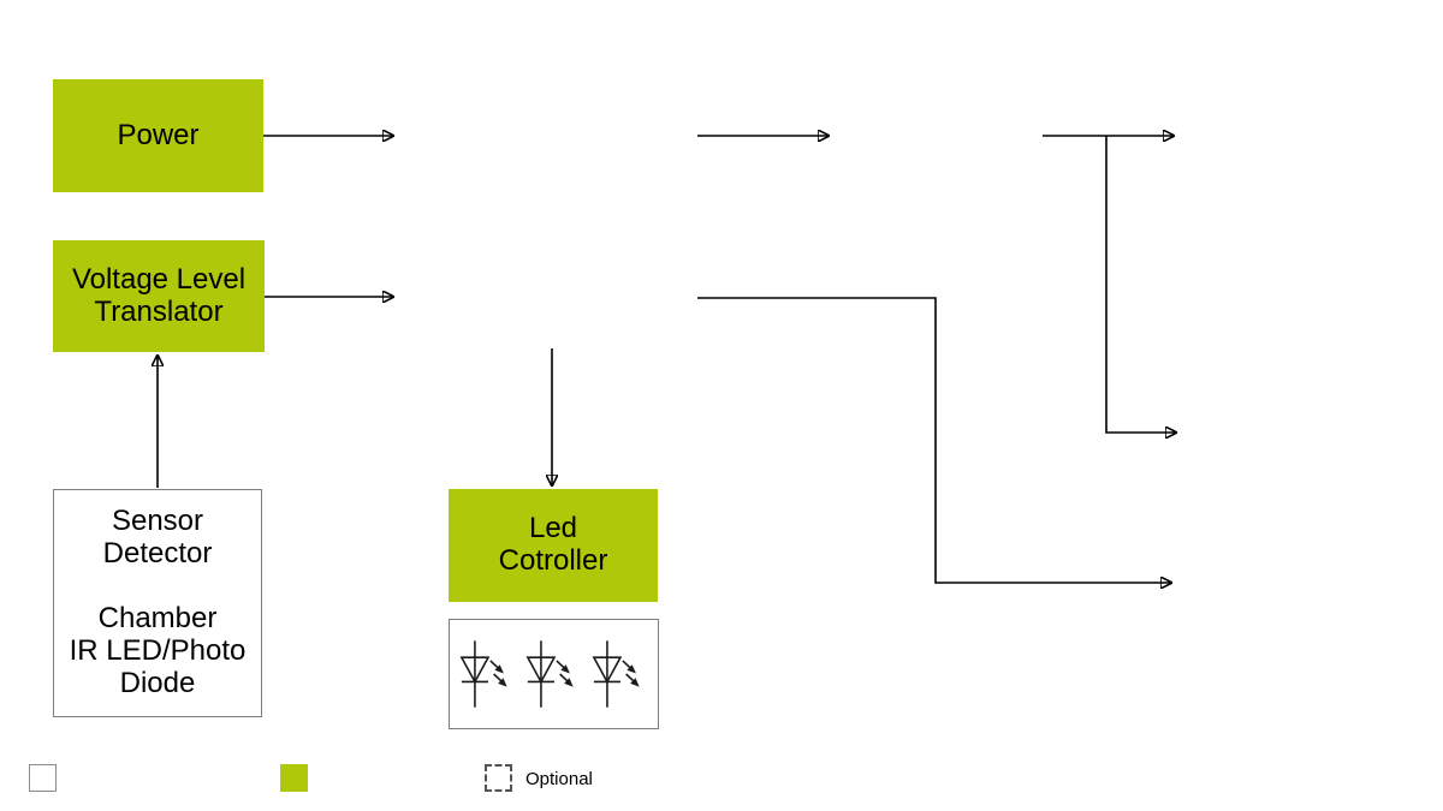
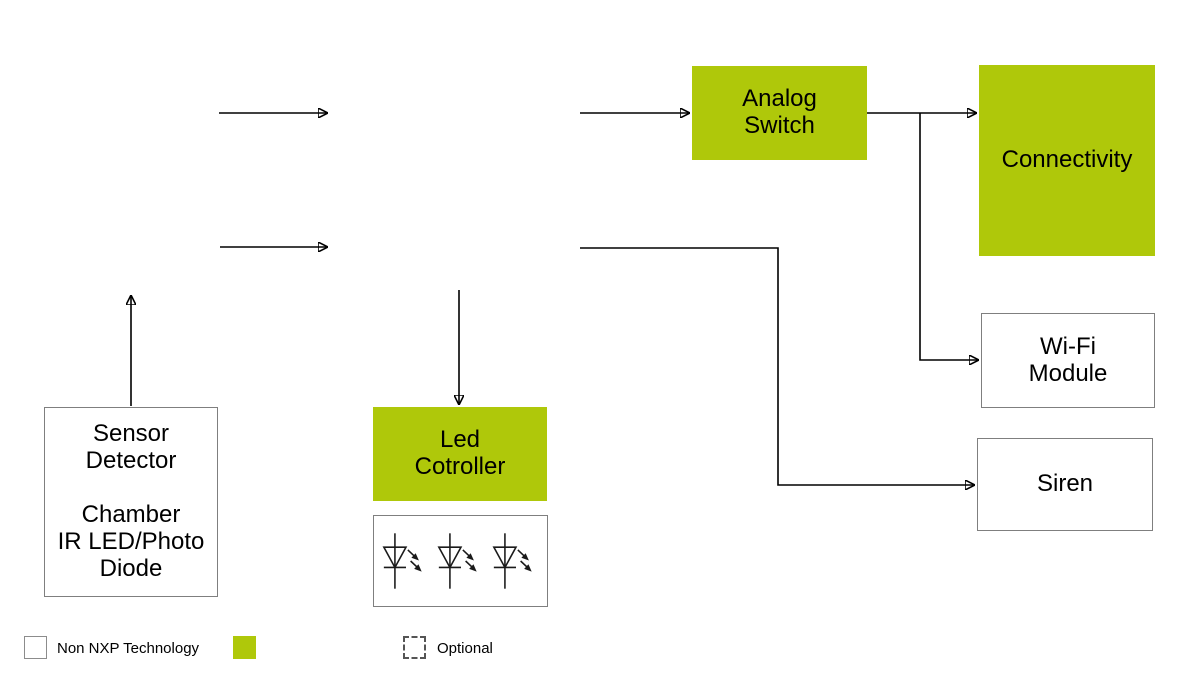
- Power
- Voltage Level
- Translator
  Sensor
  Detector
  Chamber
  IR LED/Photo
  Diode
+ Analog
+ Switch
+ Connectivity
+ Wi-Fi
+ Module
+ Siren
  Led
  Cotroller
+ Non NXP Technology
  Optional
